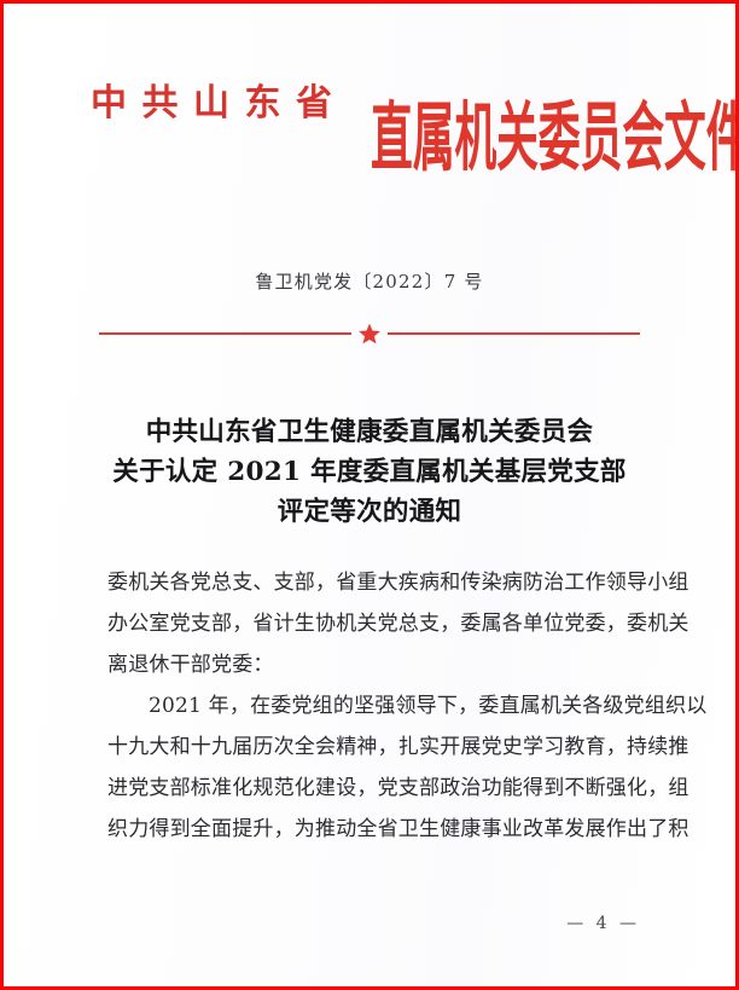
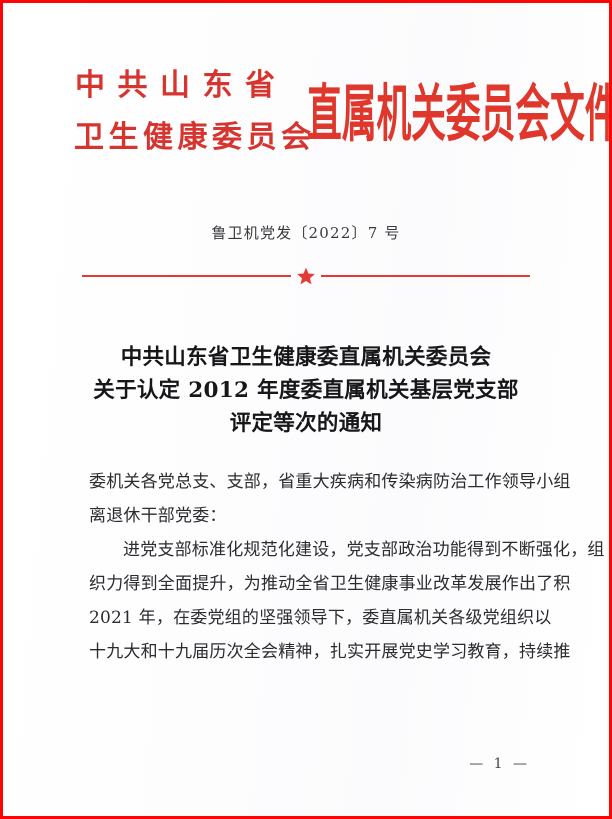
  中共山东省
+ 卫生健康委员会
  直属机关委员会文件
  鲁卫机党发〔2022〕7 号
  中共山东省卫生健康委直属机关委员会
- 关于认定 2021 年度委直属机关基层党支部
+ 关于认定 2012 年度委直属机关基层党支部
  评定等次的通知
  委机关各党总支、支部，省重大疾病和传染病防治工作领导小组
- 办公室党支部，省计生协机关党总支，委属各单位党委，委机关
  离退休干部党委：
- 2021 年，在委党组的坚强领导下，委直属机关各级党组织以
+ 进党支部标准化规范化建设，党支部政治功能得到不断强化，组
- 十九大和十九届历次全会精神，扎实开展党史学习教育，持续推
+ 织力得到全面提升，为推动全省卫生健康事业改革发展作出了积
- 进党支部标准化规范化建设，党支部政治功能得到不断强化，组
+ 2021 年，在委党组的坚强领导下，委直属机关各级党组织以
- 织力得到全面提升，为推动全省卫生健康事业改革发展作出了积
+ 十九大和十九届历次全会精神，扎实开展党史学习教育，持续推
- — 4 —
+ — 1 —
